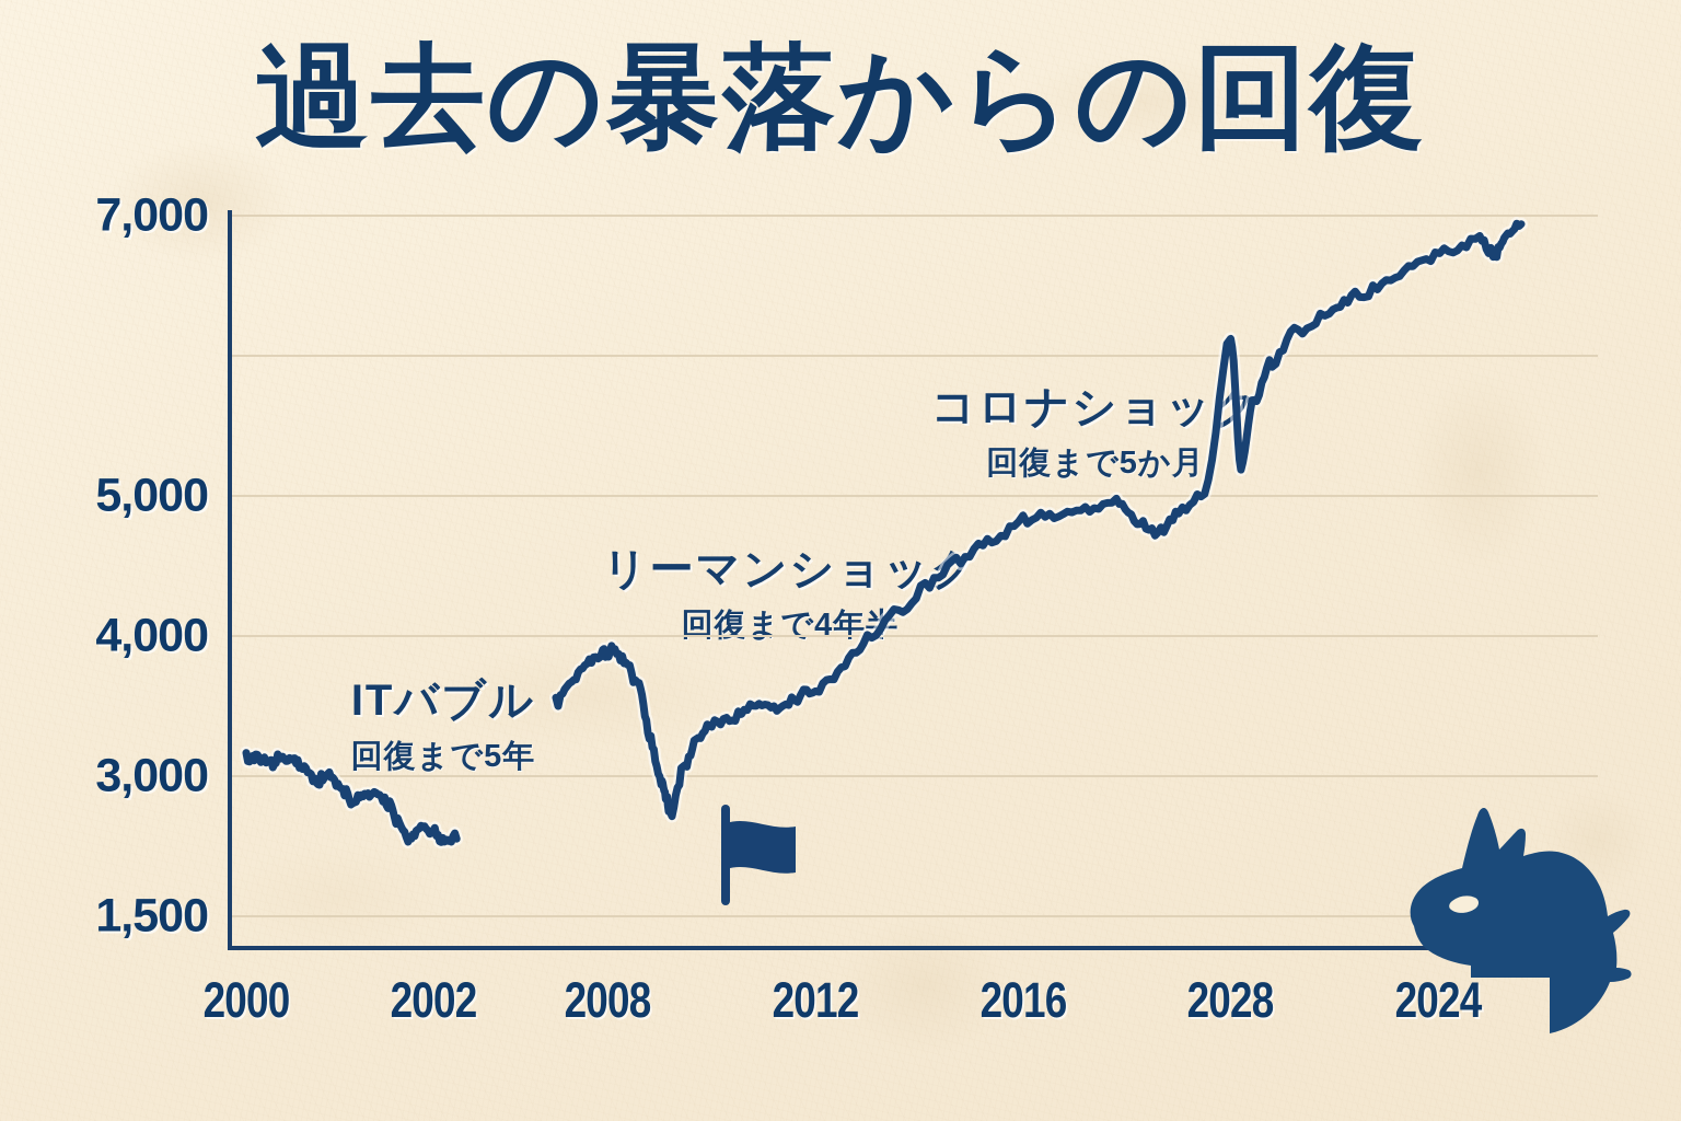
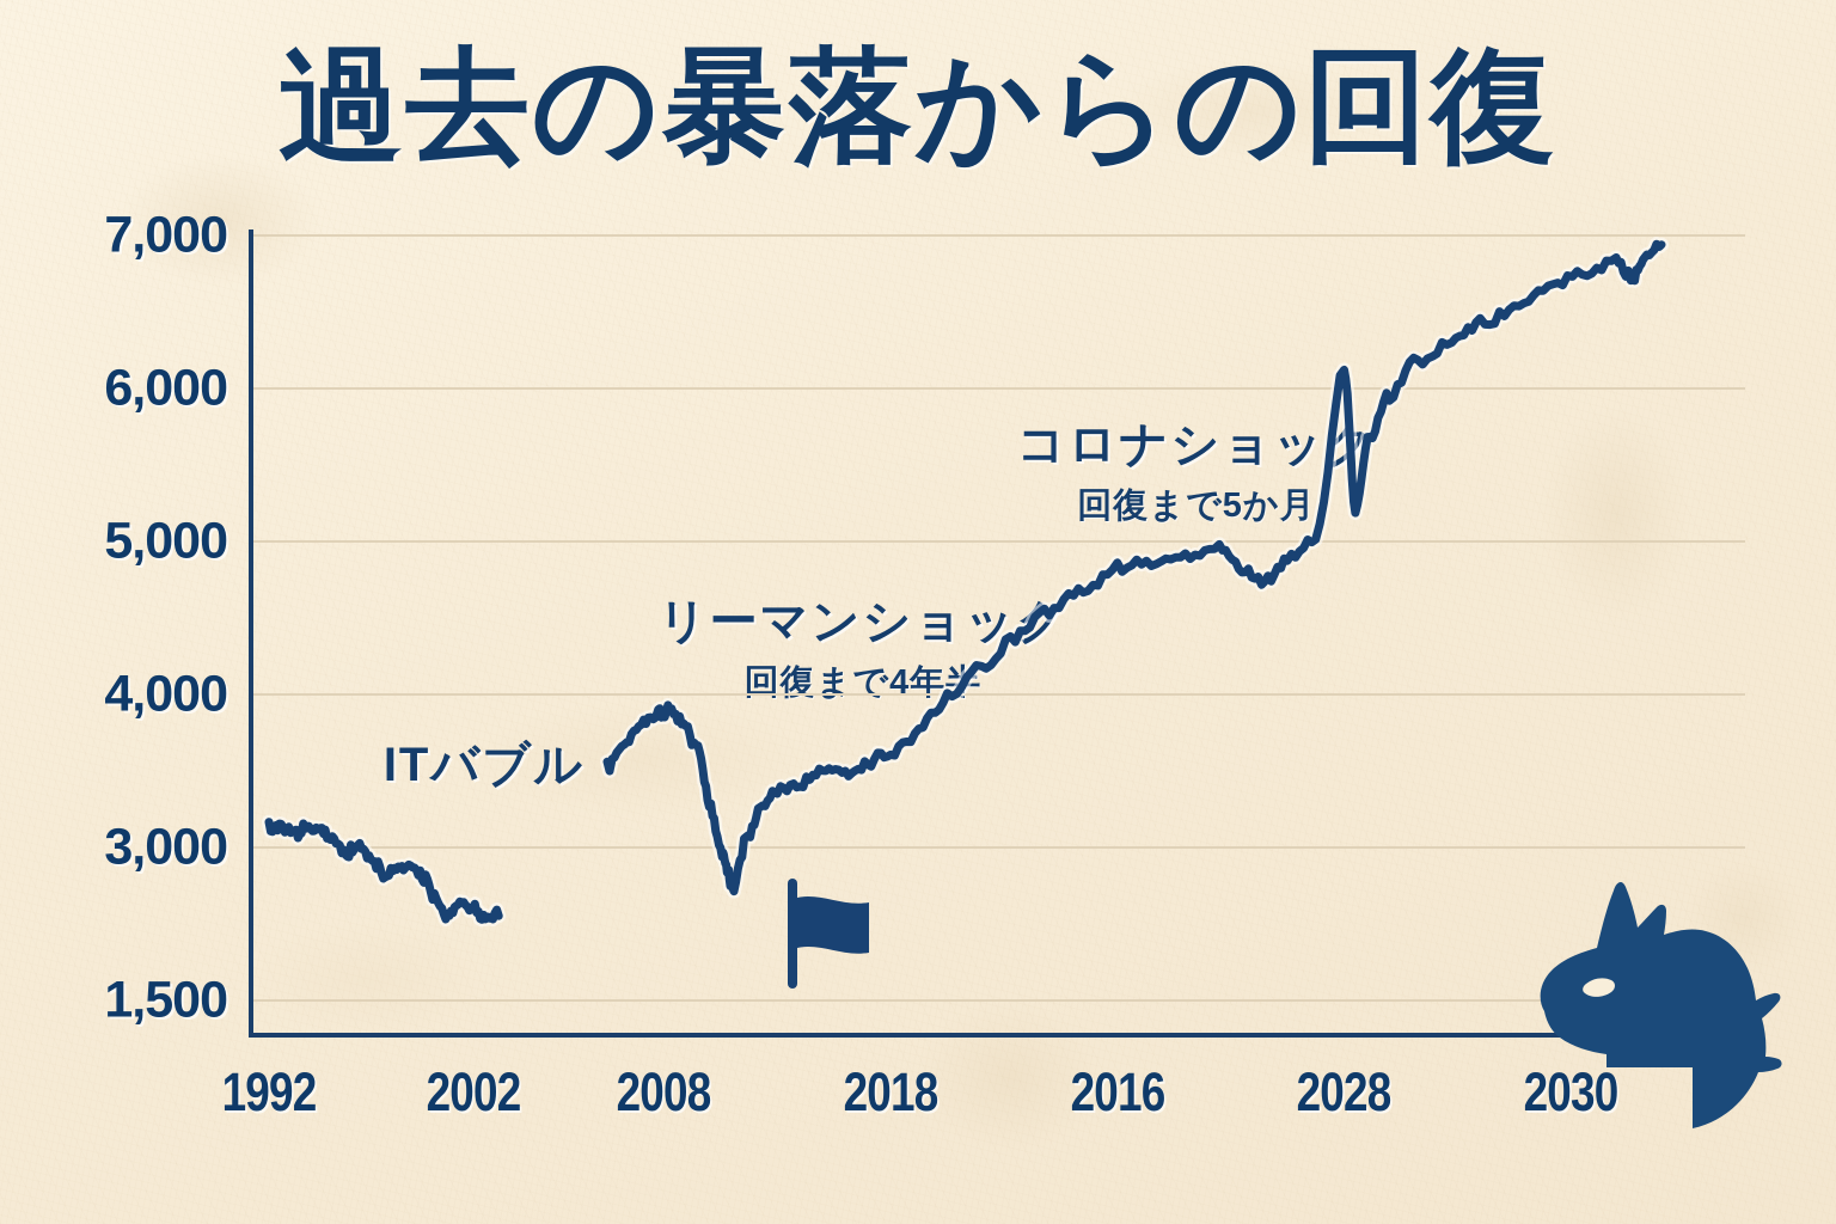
  過去の暴落からの回復
  1,500
  3,000
  4,000
  5,000
+ 6,000
  7,000
- 2000
+ 1992
  2002
  2008
- 2012
+ 2018
  2016
  2028
- 2024
+ 2030
  ITバブル
- 回復まで5年
  リーマンショック
  回復まで4年
  コロナショッ
  回復まで5か月
